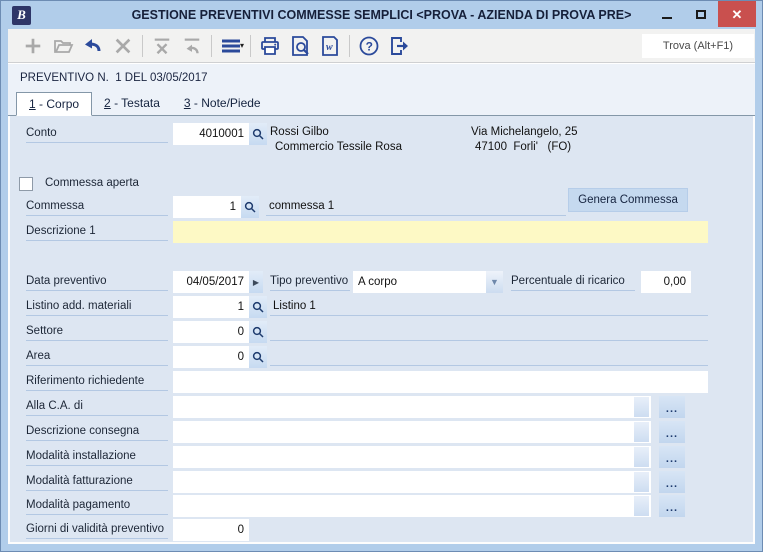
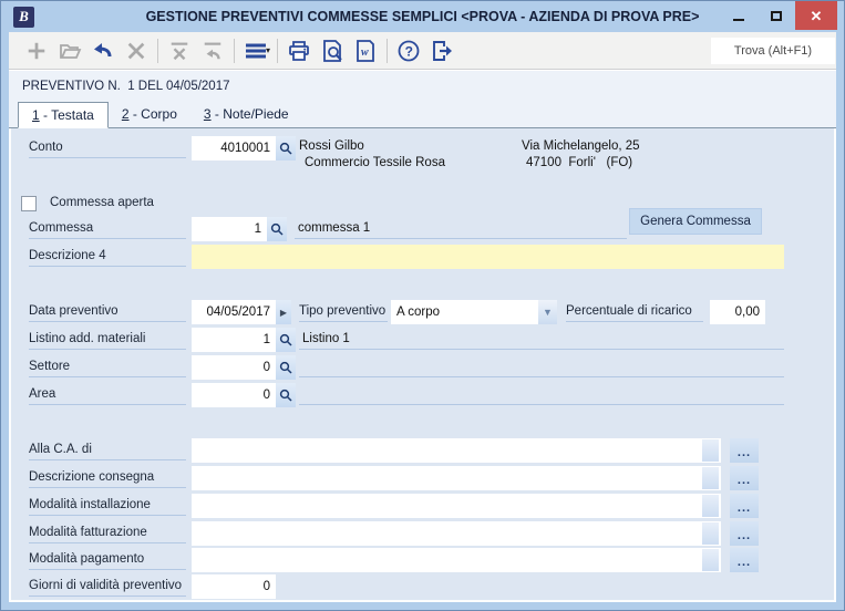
  B
  GESTIONE PREVENTIVI COMMESSE SEMPLICI <PROVA - AZIENDA DI PROVA PRE>
  ✕
  ▾
  w
  ?
  Trova (Alt+F1)
- PREVENTIVO N. 1 DEL 03/05/2017
+ PREVENTIVO N. 1 DEL 04/05/2017
  1
- - Corpo
+ - Testata
  2
- - Testata
+ - Corpo
  3
  - Note/Piede
  Conto
  4010001
  Rossi Gilbo
  Commercio Tessile Rosa
  Via Michelangelo, 25
  47100 Forli' (FO)
  Commessa aperta
  Commessa
  1
  commessa 1
  Genera Commessa
- Descrizione 1
+ Descrizione 4
  Data preventivo
  04/05/2017
  ▶
  Tipo preventivo
  A corpo
  ▼
  Percentuale di ricarico
  0,00
  Listino add. materiali
  1
  Listino 1
  Settore
  0
  Area
  0
- Riferimento richiedente
  Alla C.A. di
  ...
  Descrizione consegna
  ...
  Modalità installazione
  ...
  Modalità fatturazione
  ...
  Modalità pagamento
  ...
  Giorni di validità preventivo
  0
